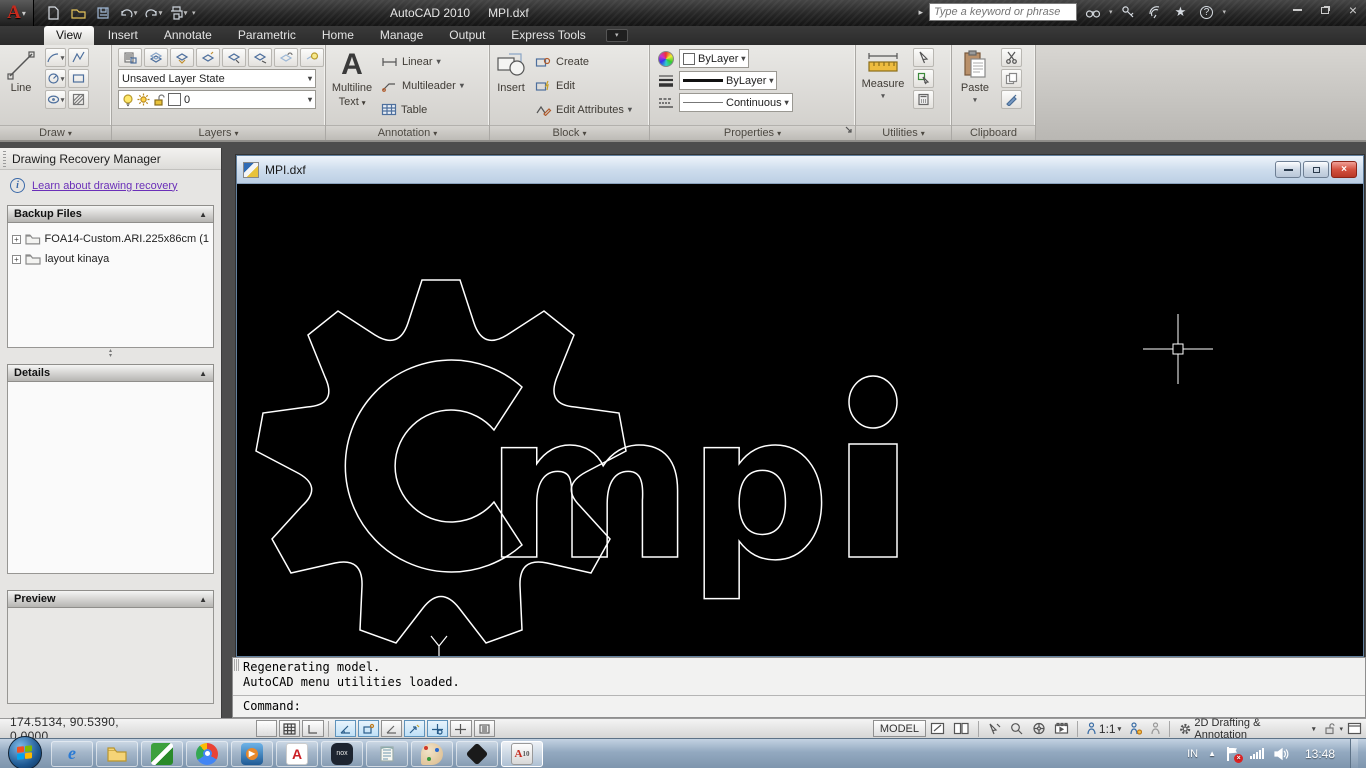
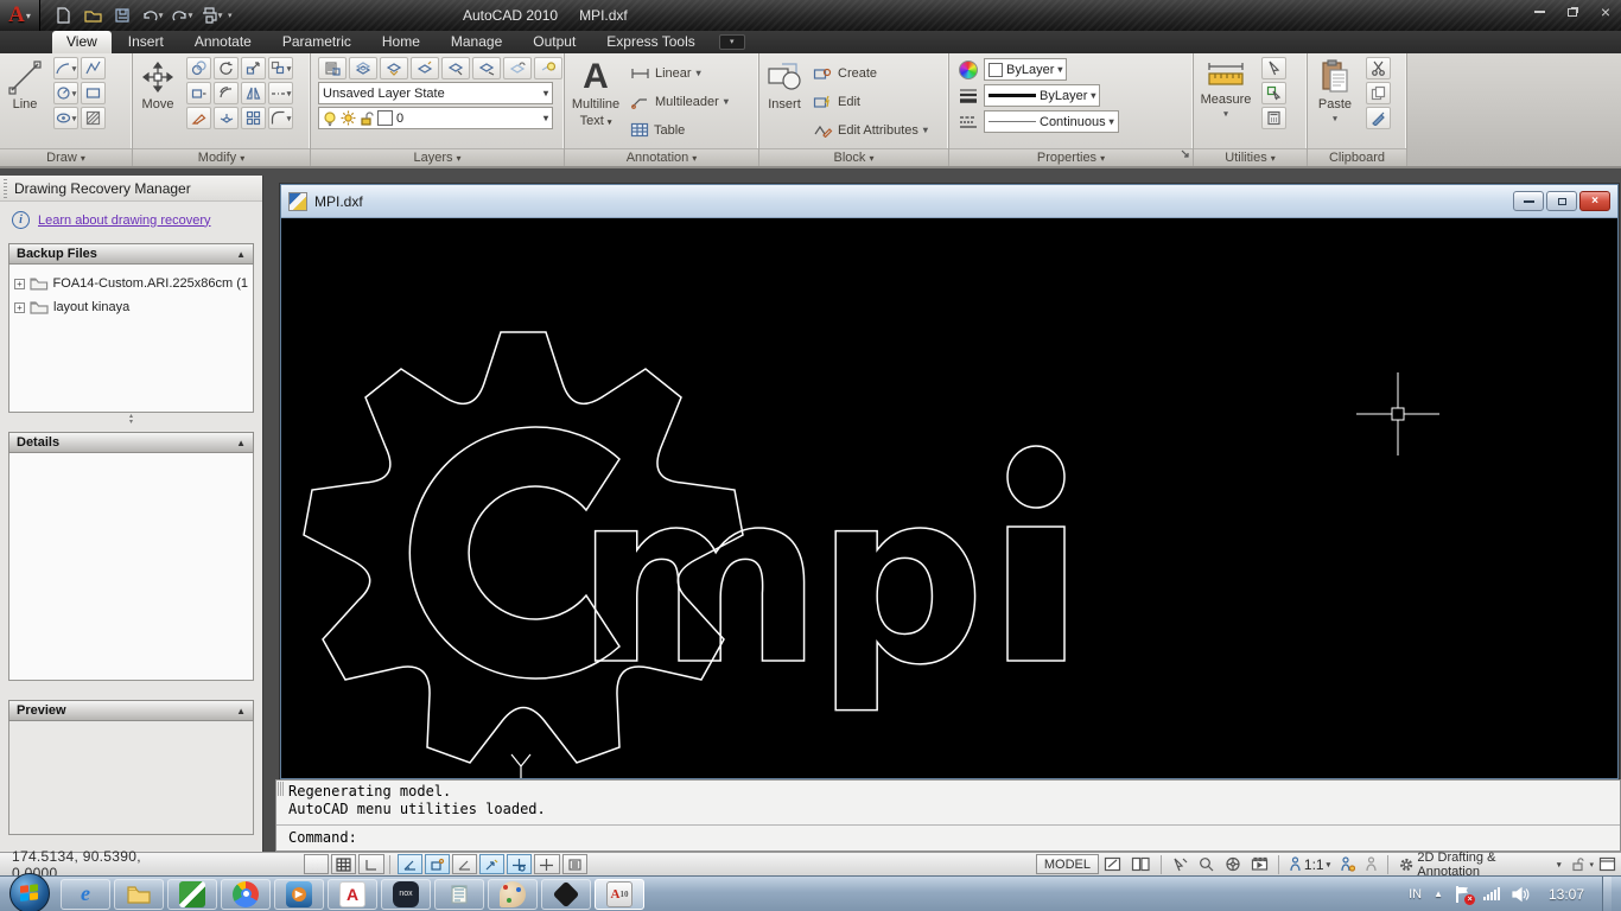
  A
  ▾
  AutoCAD 2010
  MPI.dxf
- ▸
- Type a keyword or phrase
- ★
- ?
  ×
  View
  Insert
  Annotate
  Parametric
  Home
  Manage
  Output
  Express Tools
  Line
  Draw ▾
+ Move
+ Modify ▾
  Unsaved Layer State
  ▾
  0
  ▾
  Layers ▾
  A
  Multiline
  Text
  Linear
  ▾
  Multileader
  ▾
  Table
  Annotation ▾
  Insert
  Create
  Edit
  Edit Attributes
  ▾
  Block ▾
  ByLayer
  ▾
  ByLayer
  ▾
  Continuous
  ▾
  Properties ▾
  Measure
  Utilities ▾
  Paste
  Clipboard
  Drawing Recovery Manager
  i
  Learn about drawing recovery
  Backup Files
  ▲
  +
  FOA14-Custom.ARI.225x86cm (1
  +
  layout kinaya
  Details
  ▲
  Preview
  ▲
  MPI.dxf
  ×
  mp
  Regenerating model.
  AutoCAD menu utilities loaded.
  Command:
  174.5134, 90.5390, 0.000
  MODEL
  1:1
  2D Drafting & Annotation
  e
  ▶
  A
  A
  10
  IN
  ▲
- 13:48
+ 13:07
